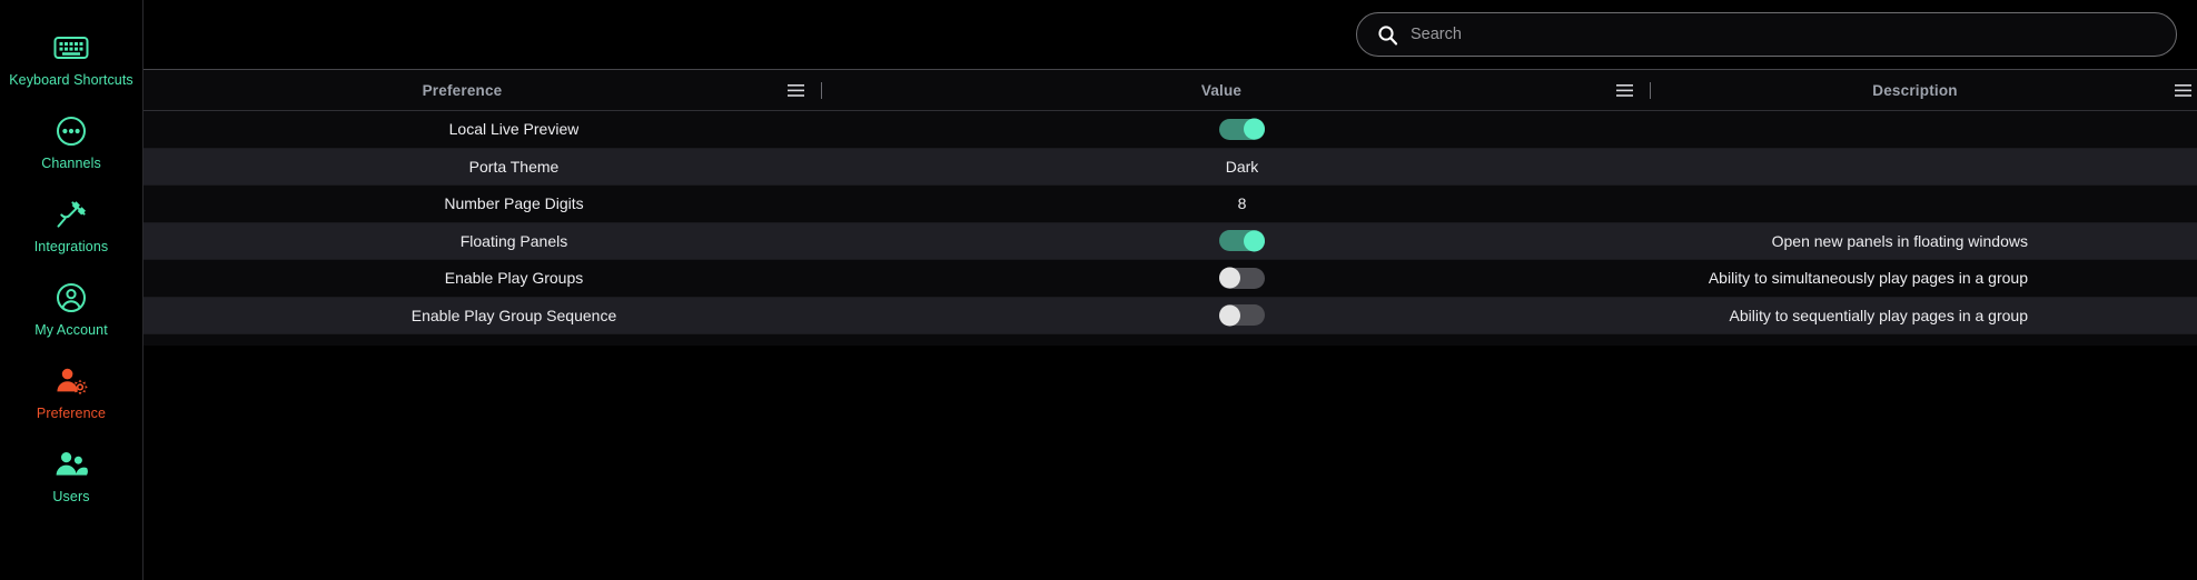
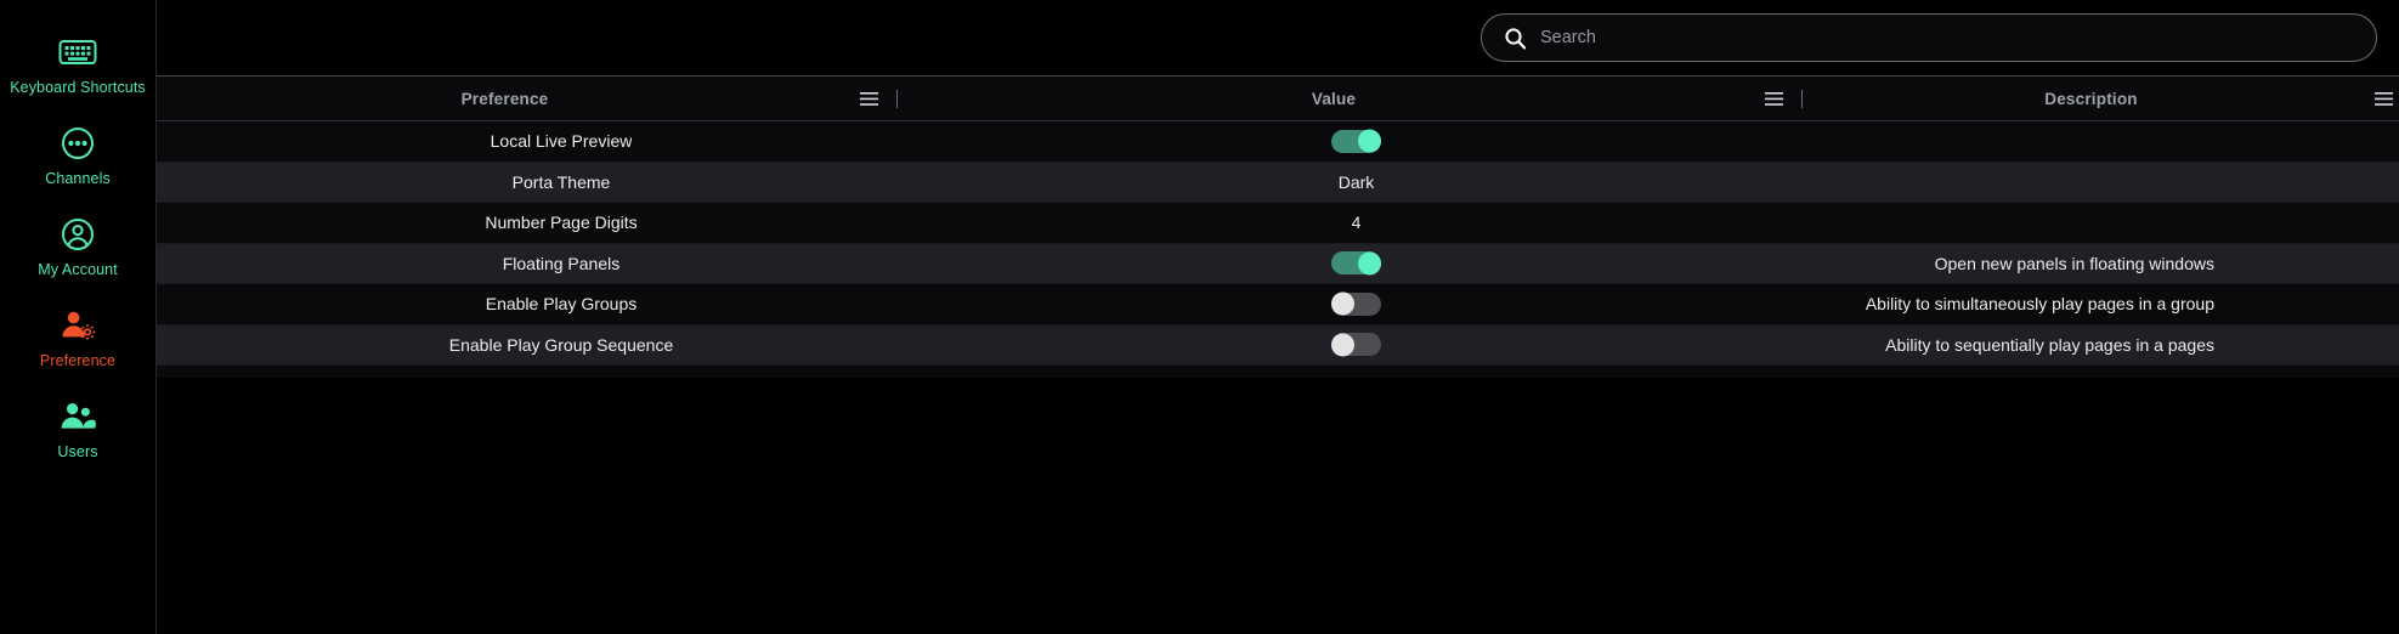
  Keyboard Shortcuts
  Channels
- Integrations
  My Account
  Preference
  Users
  Search
  Preference
  Value
  Description
  Local Live Preview
  Porta Theme
  Dark
  Number Page Digits
- 8
+ 4
  Floating Panels
  Open new panels in floating windows
  Enable Play Groups
  Ability to simultaneously play pages in a group
  Enable Play Group Sequence
- Ability to sequentially play pages in a group
+ Ability to sequentially play pages in a pages
